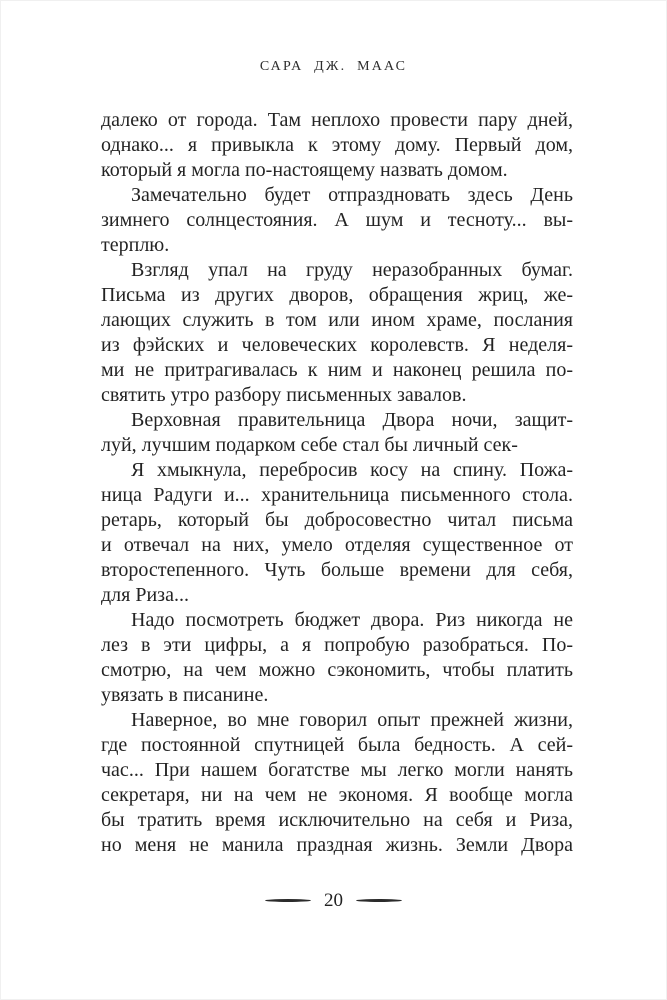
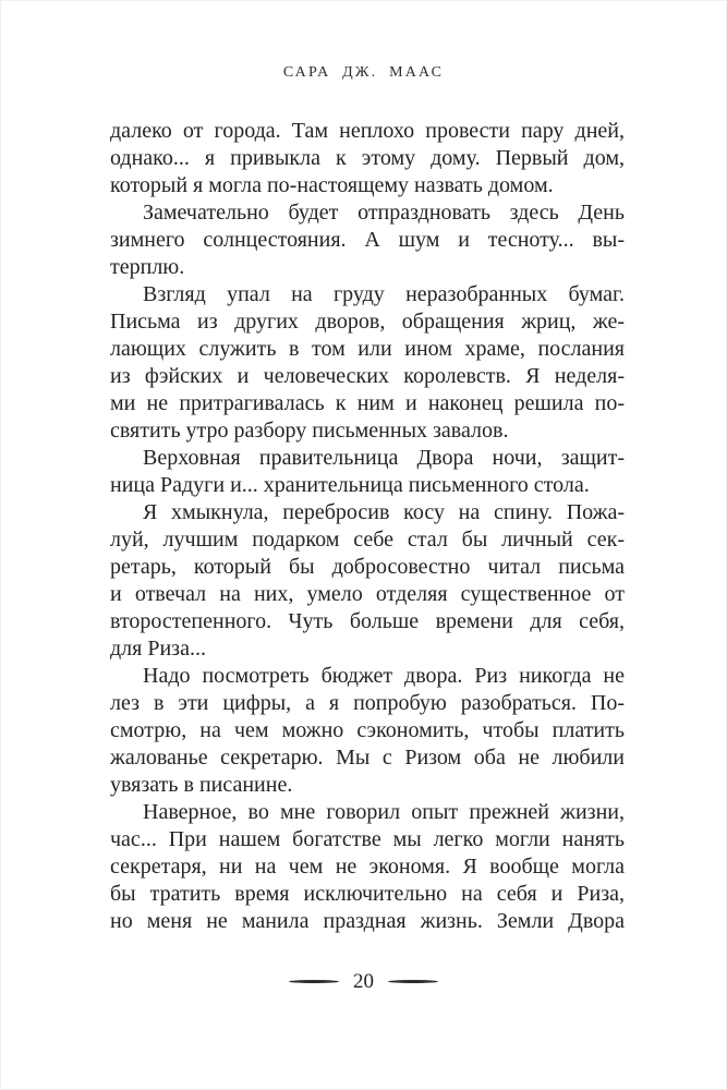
  САРА ДЖ. МААС
  далеко от города. Там неплохо провести пару дней,
  однако... я привыкла к этому дому. Первый дом,
  который я могла по-настоящему назвать домом.
  Замечательно будет отпраздновать здесь День
  зимнего солнцестояния. А шум и тесноту... вы-
  терплю.
  Взгляд упал на груду неразобранных бумаг.
  Письма из других дворов, обращения жриц, же-
  лающих служить в том или ином храме, послания
  из фэйских и человеческих королевств. Я неделя-
  ми не притрагивалась к ним и наконец решила по-
  святить утро разбору письменных завалов.
  Верховная правительница Двора ночи, защит-
- луй, лучшим подарком себе стал бы личный сек-
+ ница Радуги и... хранительница письменного стола.
  Я хмыкнула, перебросив косу на спину. Пожа-
- ница Радуги и... хранительница письменного стола.
+ луй, лучшим подарком себе стал бы личный сек-
  ретарь, который бы добросовестно читал письма
  и отвечал на них, умело отделяя существенное от
  второстепенного. Чуть больше времени для себя,
  для Риза...
  Надо посмотреть бюджет двора. Риз никогда не
  лез в эти цифры, а я попробую разобраться. По-
  смотрю, на чем можно сэкономить, чтобы платить
+ жалованье секретарю. Мы с Ризом оба не любили
  увязать в писанине.
  Наверное, во мне говорил опыт прежней жизни,
- где постоянной спутницей была бедность. А сей-
  час... При нашем богатстве мы легко могли нанять
  секретаря, ни на чем не экономя. Я вообще могла
  бы тратить время исключительно на себя и Риза,
  но меня не манила праздная жизнь. Земли Двора
  20
